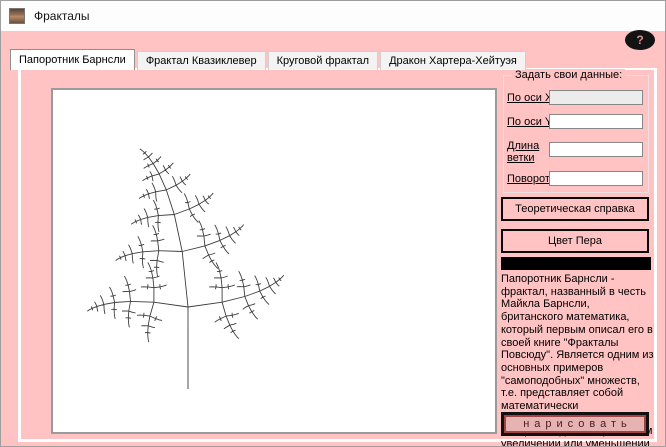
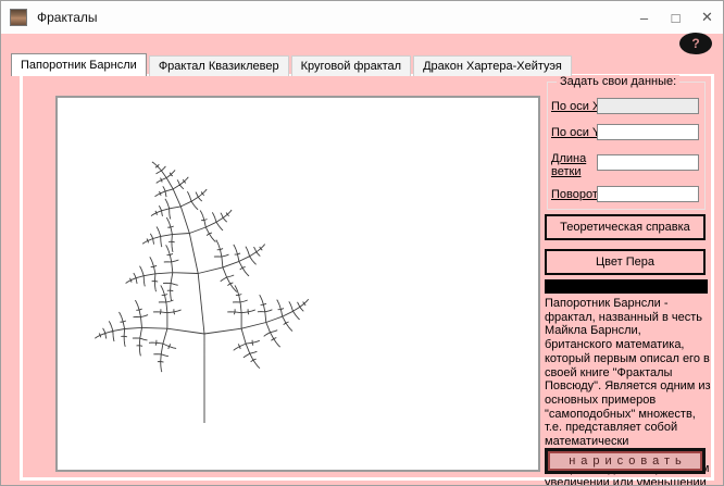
  Фракталы
+ –
+ □
+ ✕
  ?
  Папоротник Барнсли
  Фрактал Квазиклевер
  Круговой фрактал
  Дракон Хартера-Хейтуэя
  Задать свои данные:
  По оси
  По оси
  Длина ветки
  Поворот
  Теоретическая справка
  Цвет Пера
  Папоротник Барнсли - фрактал, названный в честь Майкла Барнсли, британского математика, который первым описал его в своей книге "Фракталы Повсюду". Является одним из основных примеров "самоподобных" множеств, т.е. представляет собой математически увеличении или уменьшении
  нарисовать
